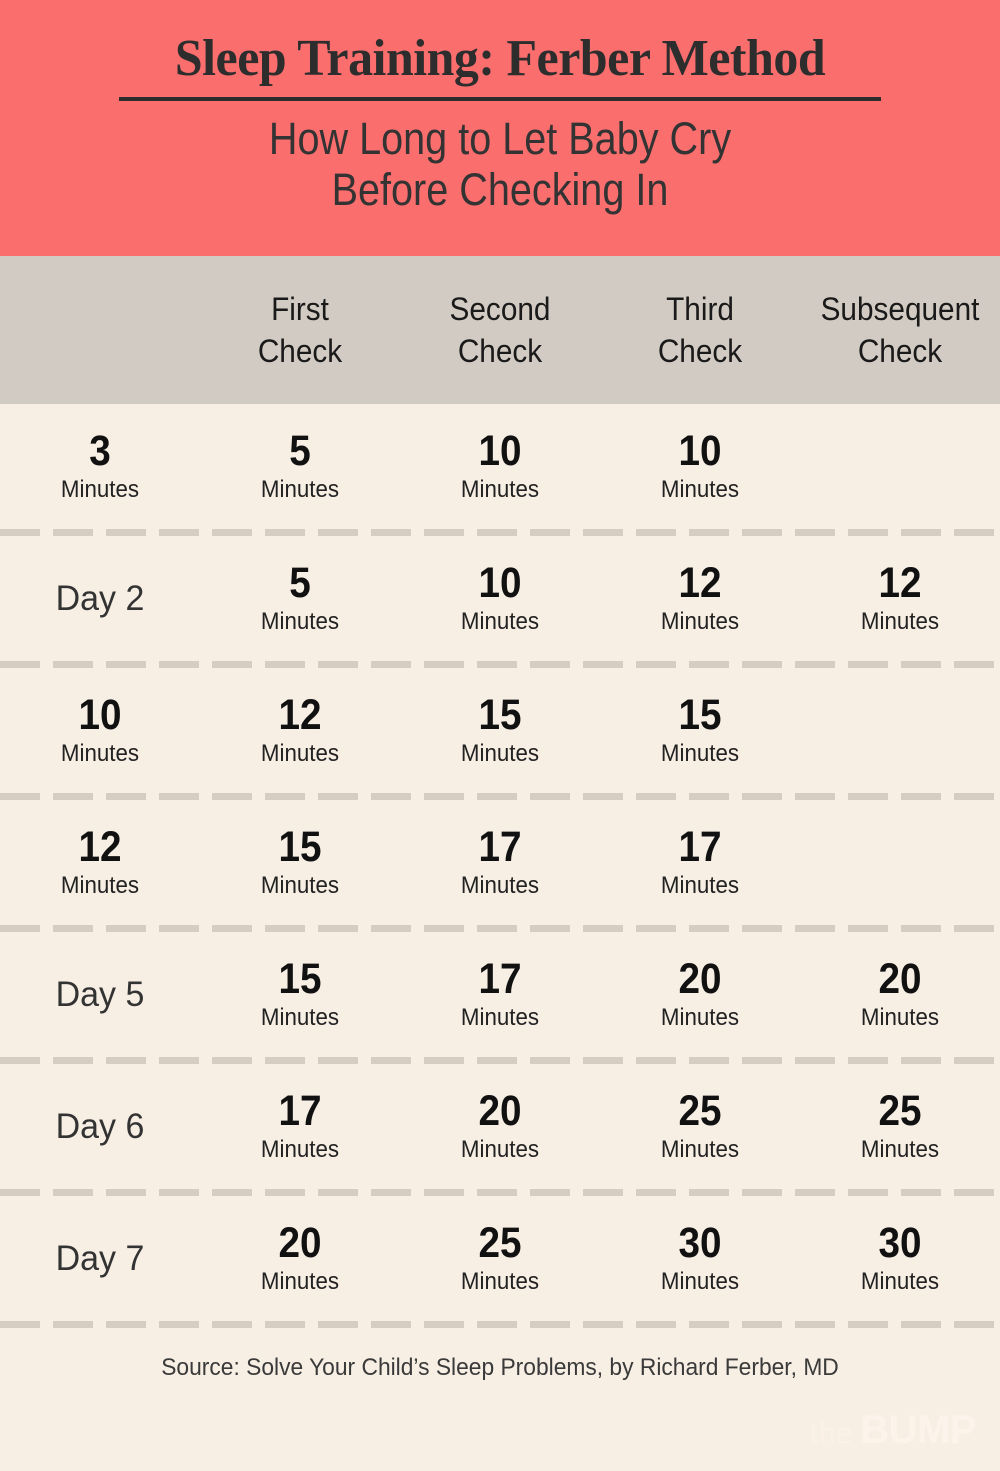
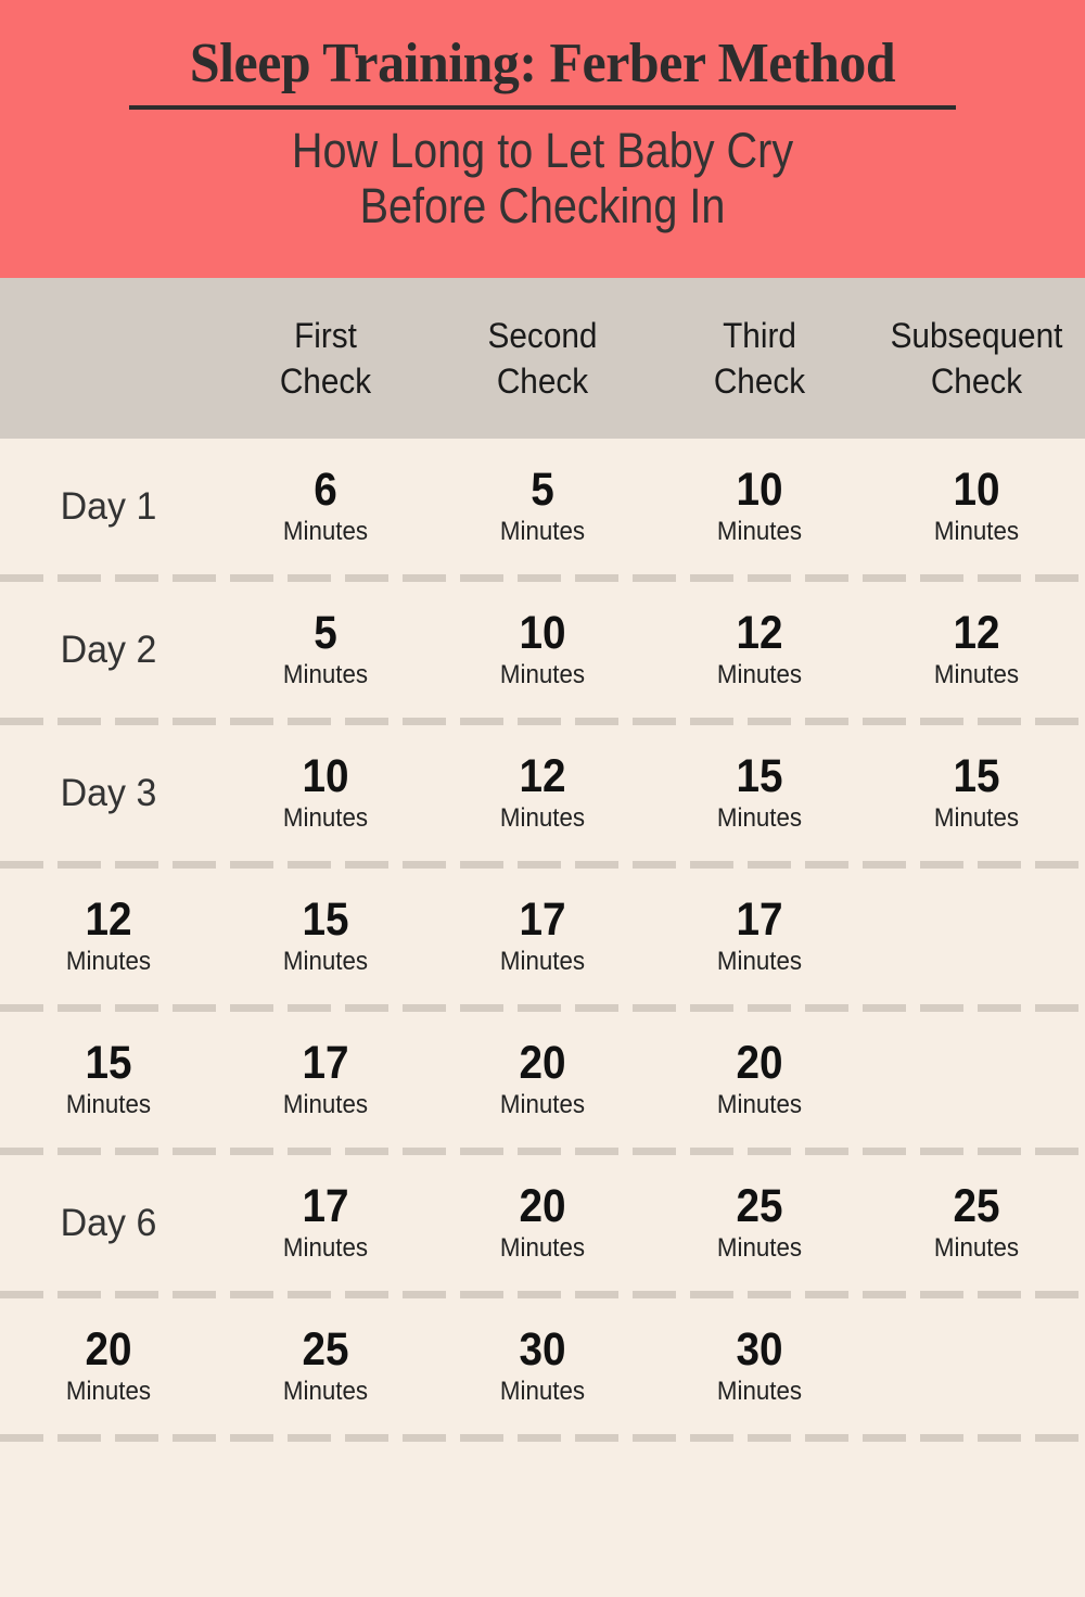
  Sleep Training: Ferber Method
  How Long to Let Baby Cry
  Before Checking In
  First
  Check
  Second
  Check
  Third
  Check
  Subsequent
  Check
+ Day 1
- 3
+ 6
  Minutes
  5
  Minutes
  10
  Minutes
  10
  Minutes
  Day 2
  5
  Minutes
  10
  Minutes
  12
  Minutes
  12
  Minutes
+ Day 3
  10
  Minutes
  12
  Minutes
  15
  Minutes
  15
  Minutes
  12
  Minutes
  15
  Minutes
  17
  Minutes
  17
  Minutes
- Day 5
  15
  Minutes
  17
  Minutes
  20
  Minutes
  20
  Minutes
  Day 6
  17
  Minutes
  20
  Minutes
  25
  Minutes
  25
  Minutes
- Day 7
  20
  Minutes
  25
  Minutes
  30
  Minutes
  30
  Minutes
- Source: Solve Your Child’s Sleep Problems, by Richard Ferber, MD
